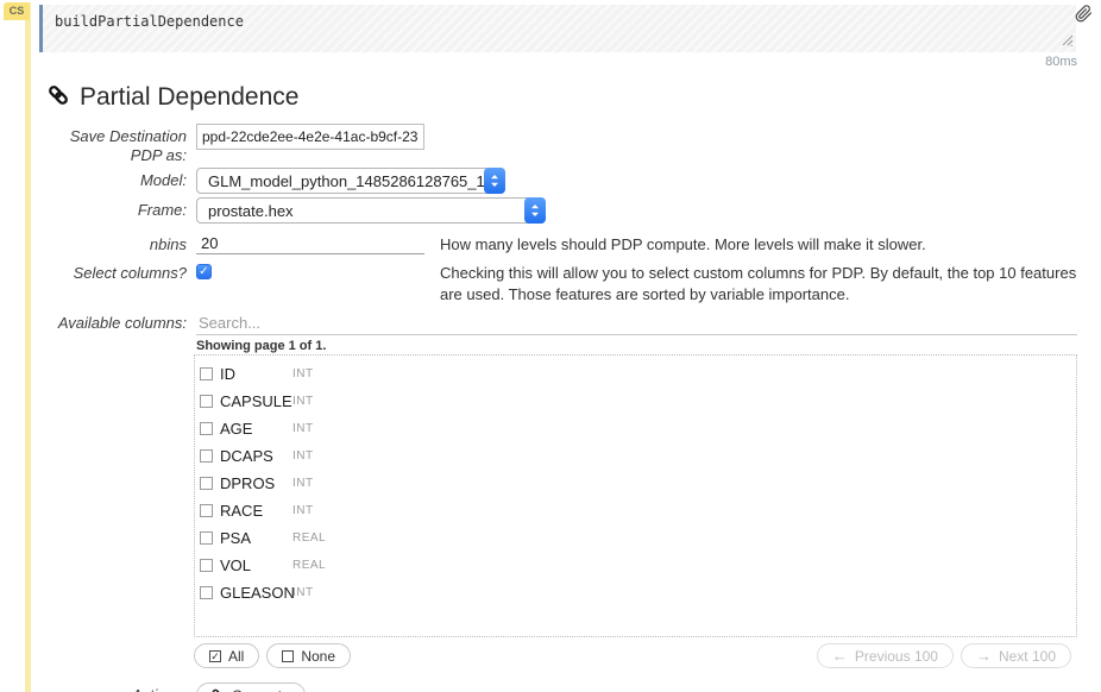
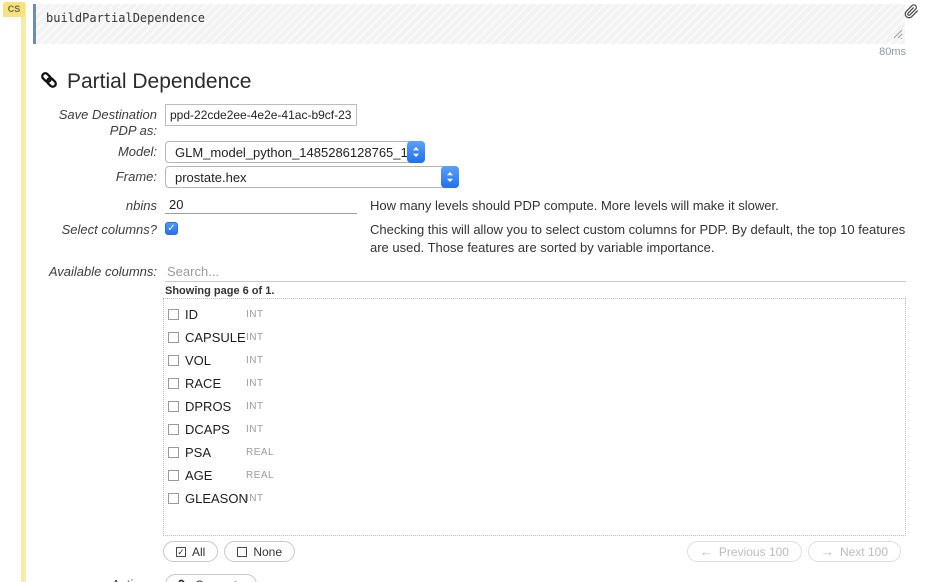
  CS
  buildPartialDependence
  80ms
  Partial Dependence
  Save Destination PDP as:
  ppd-22cde2ee-4e2e-41ac-b9cf-23
  Model:
  GLM_model_python_1485286128765_1
  Frame:
  prostate.hex
  nbins
  20
  How many levels should PDP compute. More levels will make it slower.
  Select columns?
  ✓
  Checking this will allow you to select custom columns for PDP. By default, the top 10 features are used. Those features are sorted by variable importance.
  Available columns:
  Search...
- Showing page 1 of 1.
+ Showing page 6 of 1.
  ID
  INT
  CAPSULE
  INT
- AGE
+ VOL
  INT
- DCAPS
+ RACE
  INT
  DPROS
  INT
- RACE
+ DCAPS
  INT
  PSA
  REAL
- VOL
+ AGE
  REAL
  GLEASON
  INT
  ✓
  All
  None
  ←
  Previous 100
  →
  Next 100
